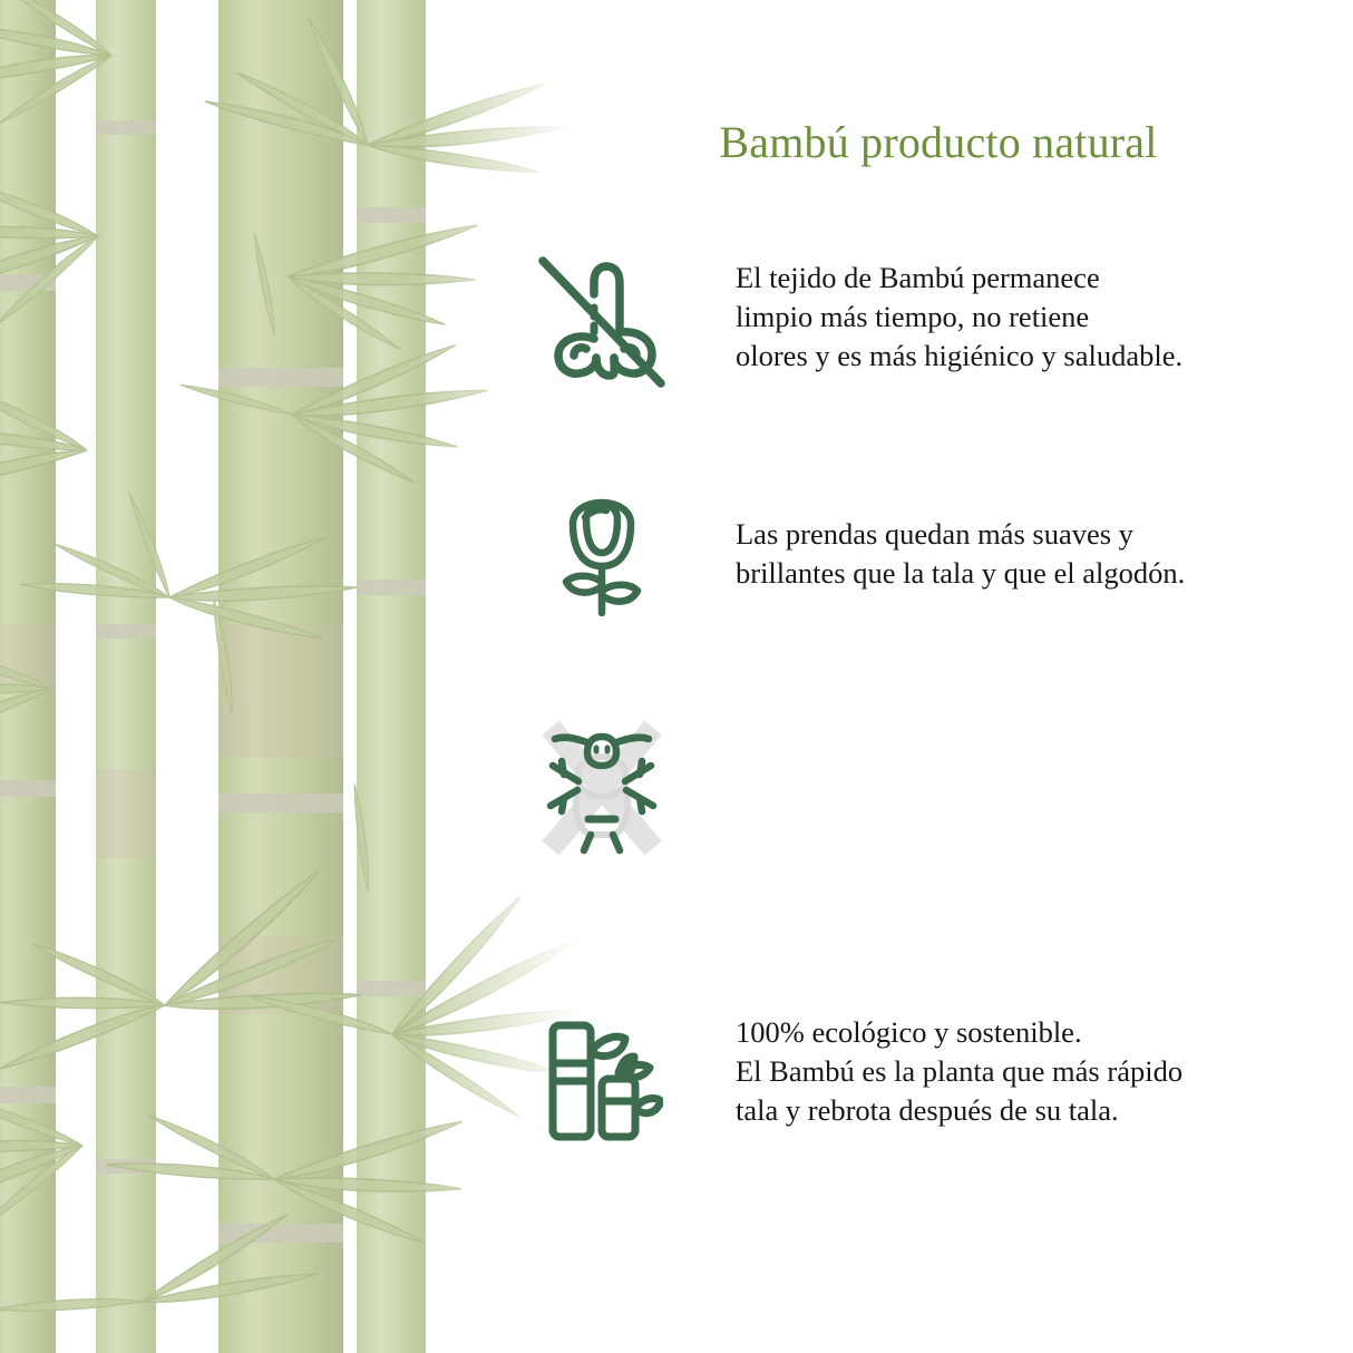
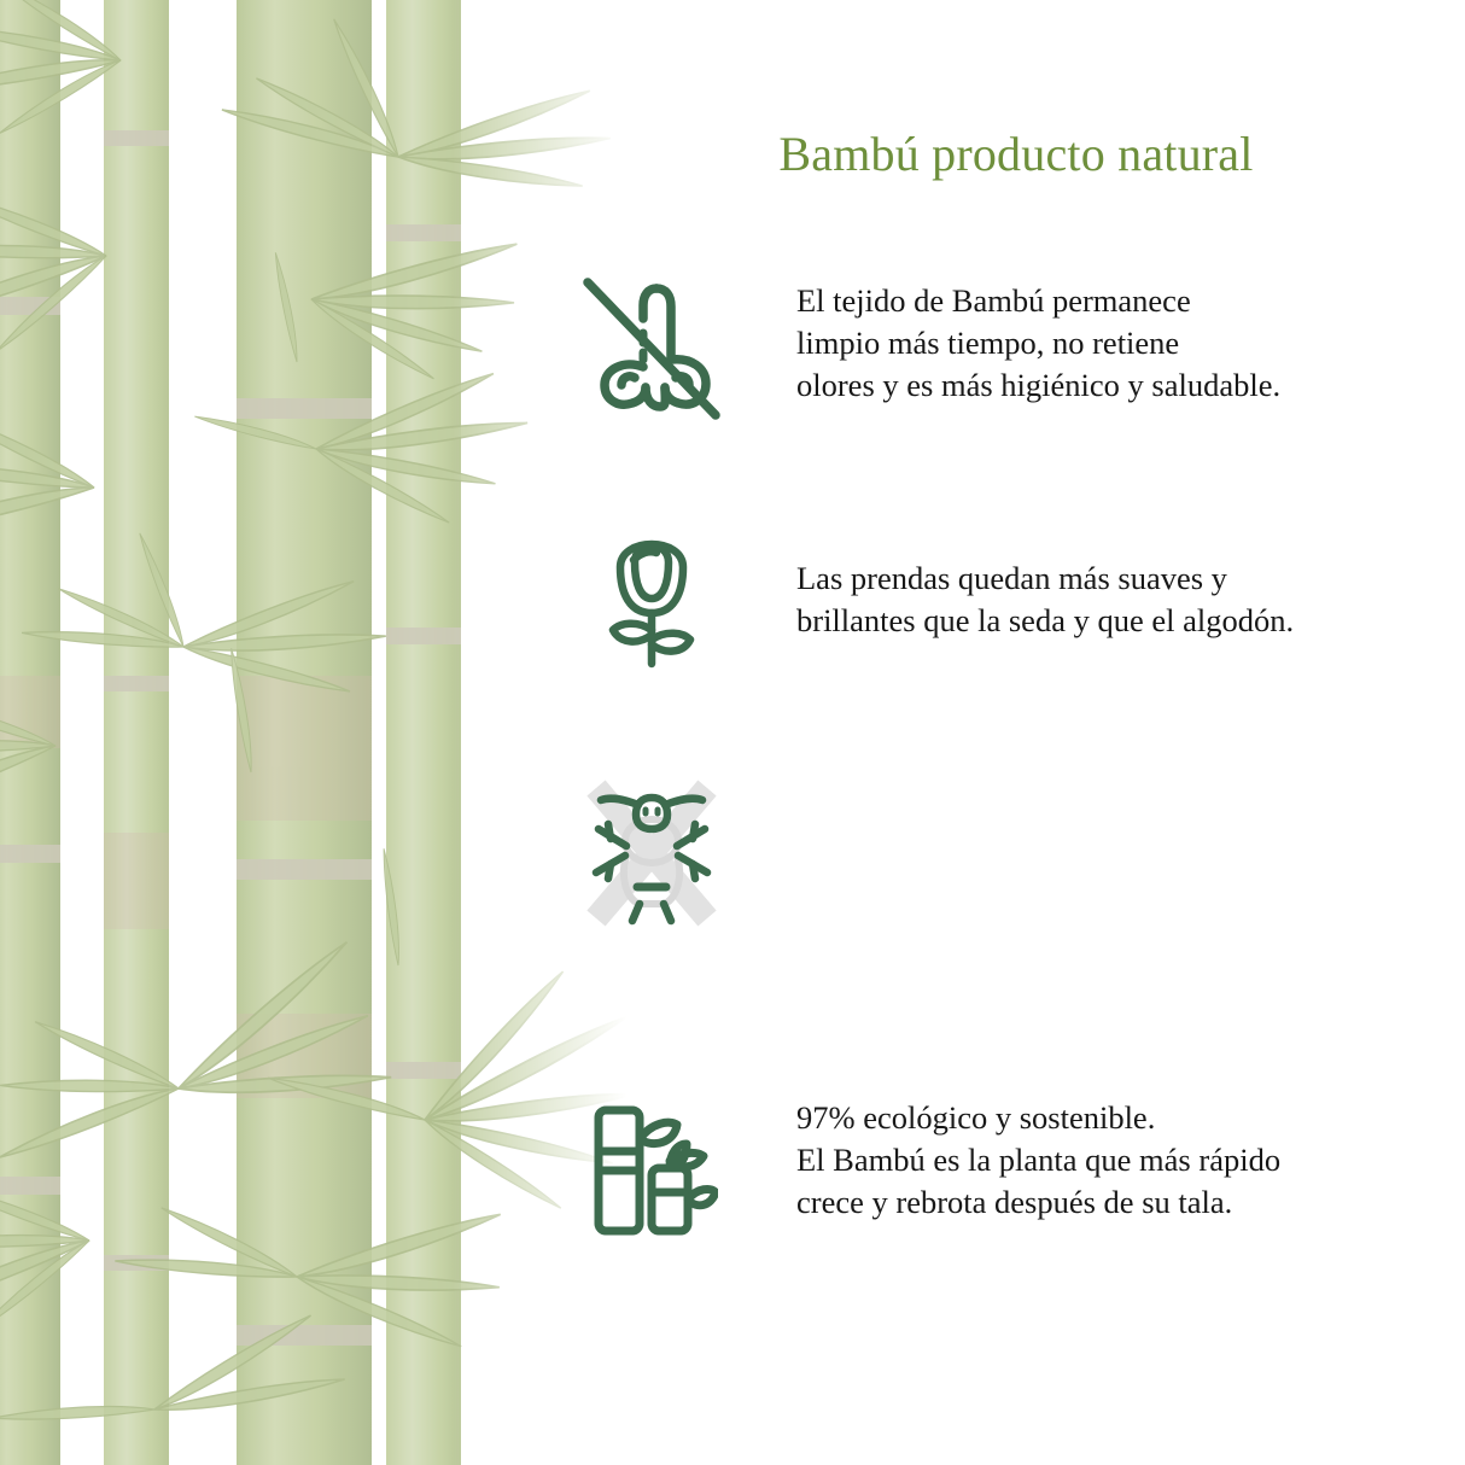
  Bambú producto natural
  El tejido de Bambú permanece
  limpio más tiempo, no retiene
  olores y es más higiénico y saludable.
  Las prendas quedan más suaves y
- brillantes que la tala y que el algodón.
+ brillantes que la seda y que el algodón.
- 100% ecológico y sostenible.
+ 97% ecológico y sostenible.
  El Bambú es la planta que más rápido
- tala y rebrota después de su tala.
+ crece y rebrota después de su tala.
